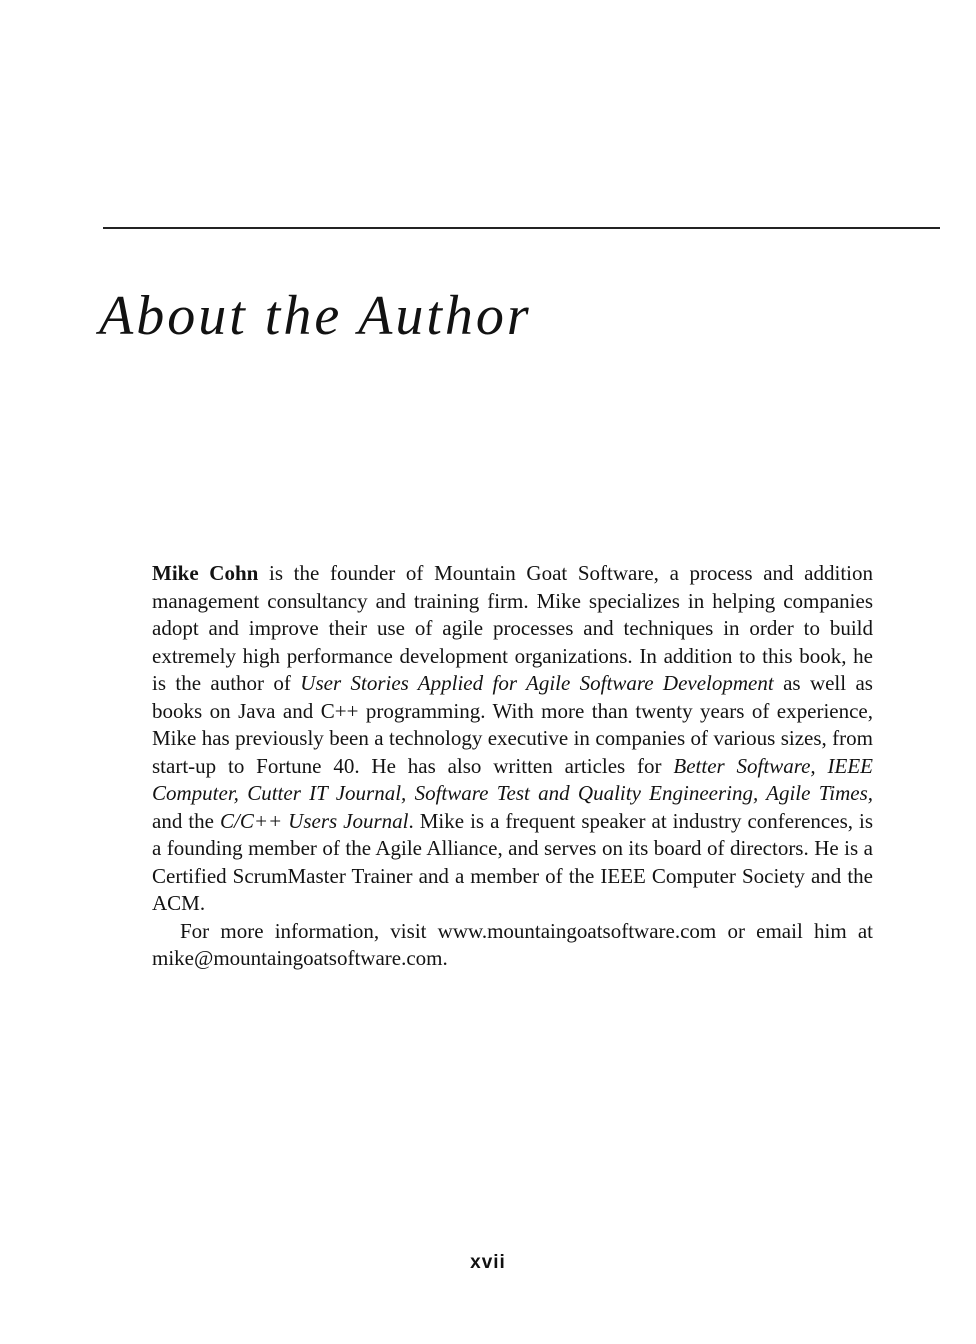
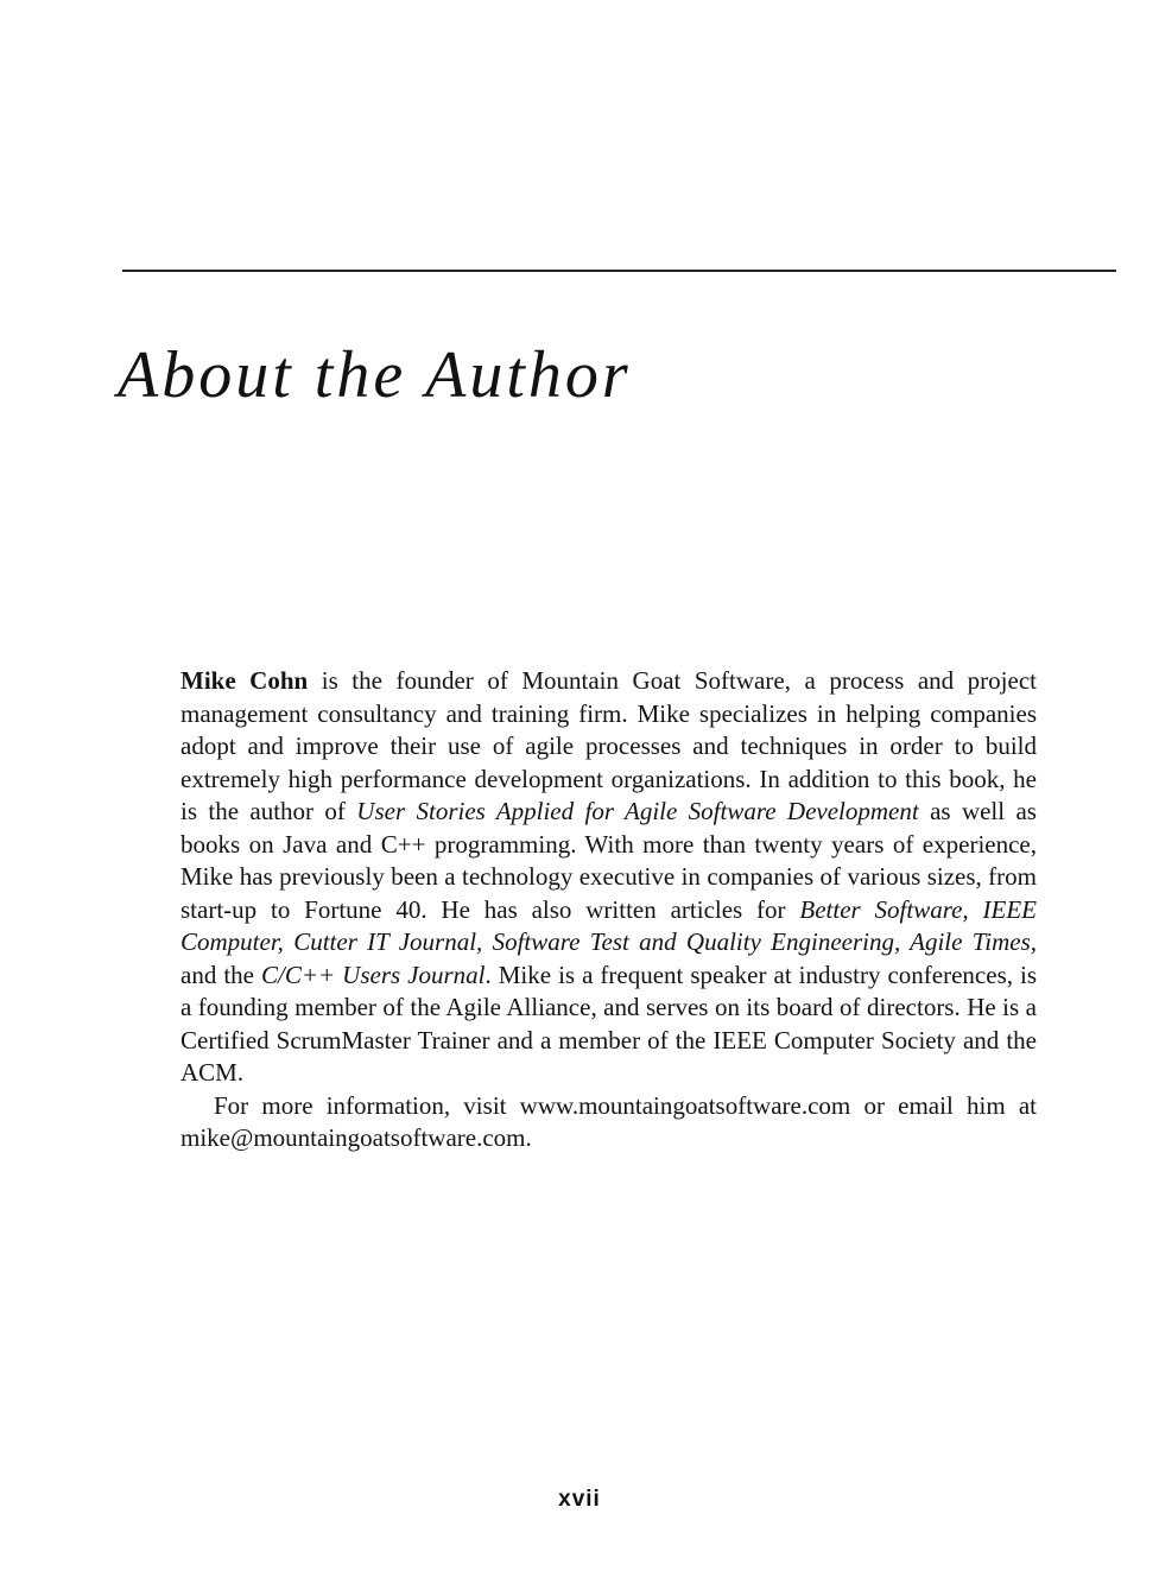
  About the Author
- Mike Cohn is the founder of Mountain Goat Software, a process and addition management consultancy and training firm. Mike specializes in helping companies adopt and improve their use of agile processes and techniques in order to build extremely high performance development organizations. In addition to this book, he is the author of User Stories Applied for Agile Software Development as well as books on Java and C++ programming. With more than twenty years of experience, Mike has previously been a technology executive in companies of various sizes, from start-up to Fortune 40. He has also written articles for Better Software, IEEE Computer, Cutter IT Journal, Software Test and Quality Engineering, Agile Times, and the C/C++ Users Journal. Mike is a frequent speaker at industry conferences, is a founding member of the Agile Alliance, and serves on its board of directors. He is a Certified ScrumMaster Trainer and a member of the IEEE Computer Society and the ACM.
+ Mike Cohn is the founder of Mountain Goat Software, a process and project management consultancy and training firm. Mike specializes in helping companies adopt and improve their use of agile processes and techniques in order to build extremely high performance development organizations. In addition to this book, he is the author of User Stories Applied for Agile Software Development as well as books on Java and C++ programming. With more than twenty years of experience, Mike has previously been a technology executive in companies of various sizes, from start-up to Fortune 40. He has also written articles for Better Software, IEEE Computer, Cutter IT Journal, Software Test and Quality Engineering, Agile Times, and the C/C++ Users Journal. Mike is a frequent speaker at industry conferences, is a founding member of the Agile Alliance, and serves on its board of directors. He is a Certified ScrumMaster Trainer and a member of the IEEE Computer Society and the ACM.
  For more information, visit www.mountaingoatsoftware.com or email him at mike@mountaingoatsoftware.com.
  xvii
